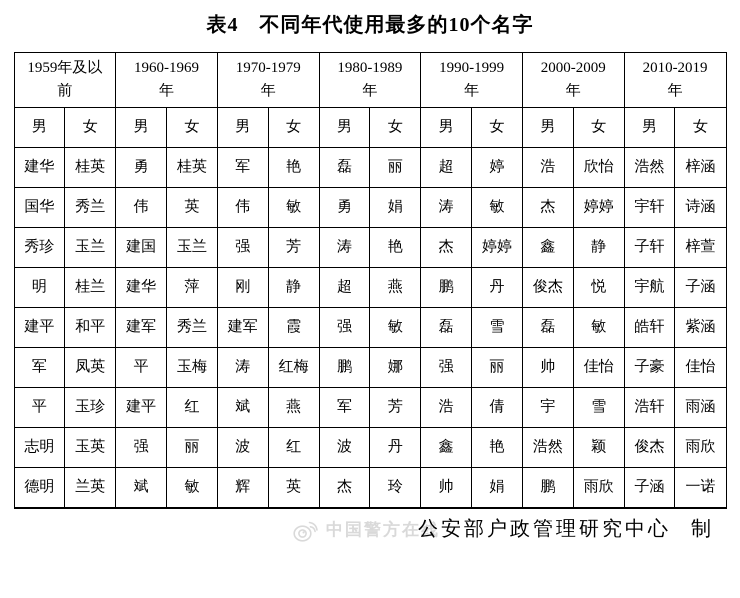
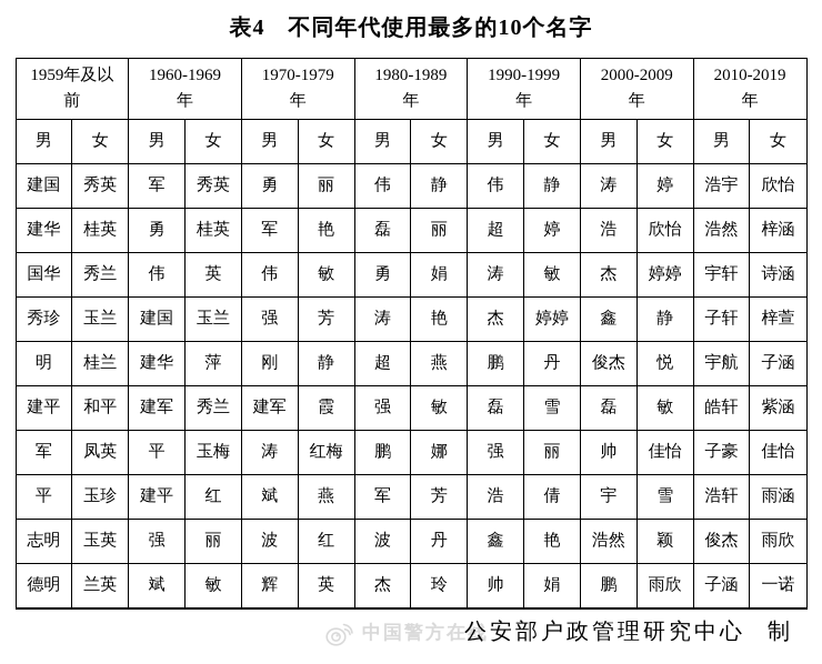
  表4 不同年代使用最多的10个名字
  1959年及以前	1960-1969年	1970-1979年	1980-1989年	1990-1999年	2000-2009年	2010-2019年
  男	女	男	女	男	女	男	女	男	女	男	女	男	女
+ 建国	秀英	军	秀英	勇	丽	伟	静	伟	静	涛	婷	浩宇	欣怡
  建华	桂英	勇	桂英	军	艳	磊	丽	超	婷	浩	欣怡	浩然	梓涵
  国华	秀兰	伟	英	伟	敏	勇	娟	涛	敏	杰	婷婷	宇轩	诗涵
  秀珍	玉兰	建国	玉兰	强	芳	涛	艳	杰	婷婷	鑫	静	子轩	梓萱
  明	桂兰	建华	萍	刚	静	超	燕	鹏	丹	俊杰	悦	宇航	子涵
  建平	和平	建军	秀兰	建军	霞	强	敏	磊	雪	磊	敏	皓轩	紫涵
  军	凤英	平	玉梅	涛	红梅	鹏	娜	强	丽	帅	佳怡	子豪	佳怡
  平	玉珍	建平	红	斌	燕	军	芳	浩	倩	宇	雪	浩轩	雨涵
  志明	玉英	强	丽	波	红	波	丹	鑫	艳	浩然	颖	俊杰	雨欣
  德明	兰英	斌	敏	辉	英	杰	玲	帅	娟	鹏	雨欣	子涵	一诺
  中国警方在线
  公安部户政管理研究中心 制
